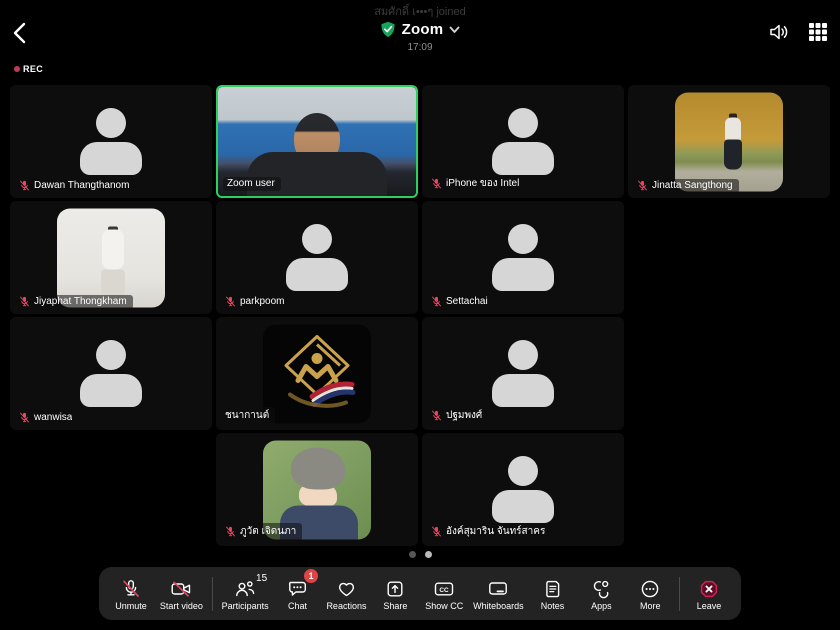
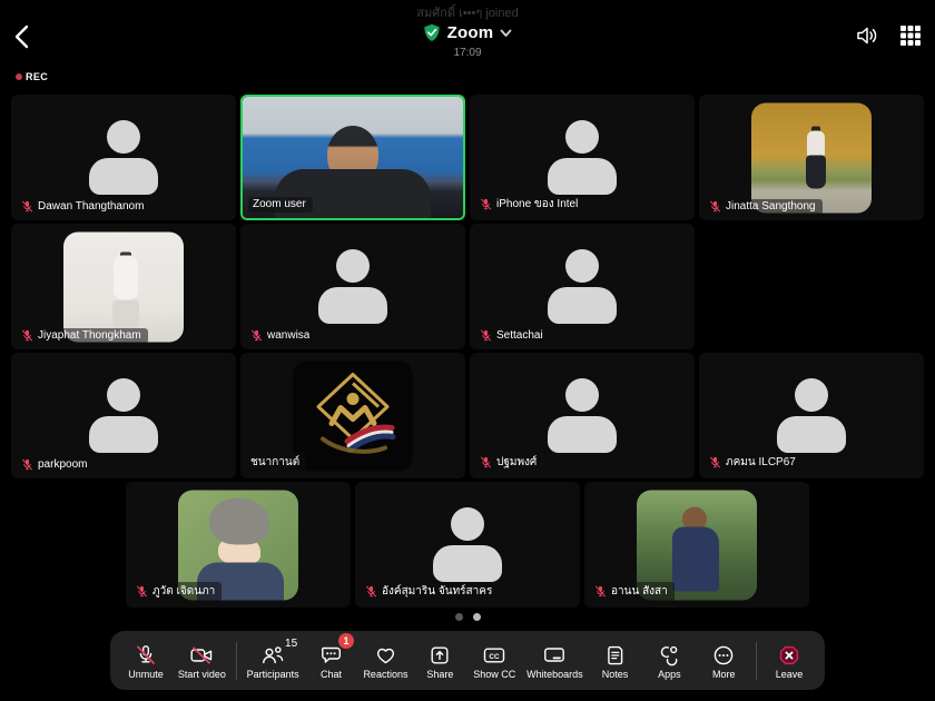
  สมศักดิ์ เ•••ๆ joined
  Zoom
  17:09
  REC
  Dawan Thangthanom
  Zoom user
  iPhone ของ Intel
  Jinatta Sangthong
  Jiyaphat Thongkham
- parkpoom
+ wanwisa
  Settachai
- wanwisa
+ parkpoom
  ชนากานต์
  ปฐมพงศ์
+ ภคมน ILCP67
  ภูวัต เจิดนภา
  อังค์สุมาริน จันทร์สาคร
+ อานน สังสา
  Unmute
  Start video
  15
  Participants
  1
  Chat
  Reactions
  Share
  Show CC
  Whiteboards
  Notes
  Apps
  More
  Leave
